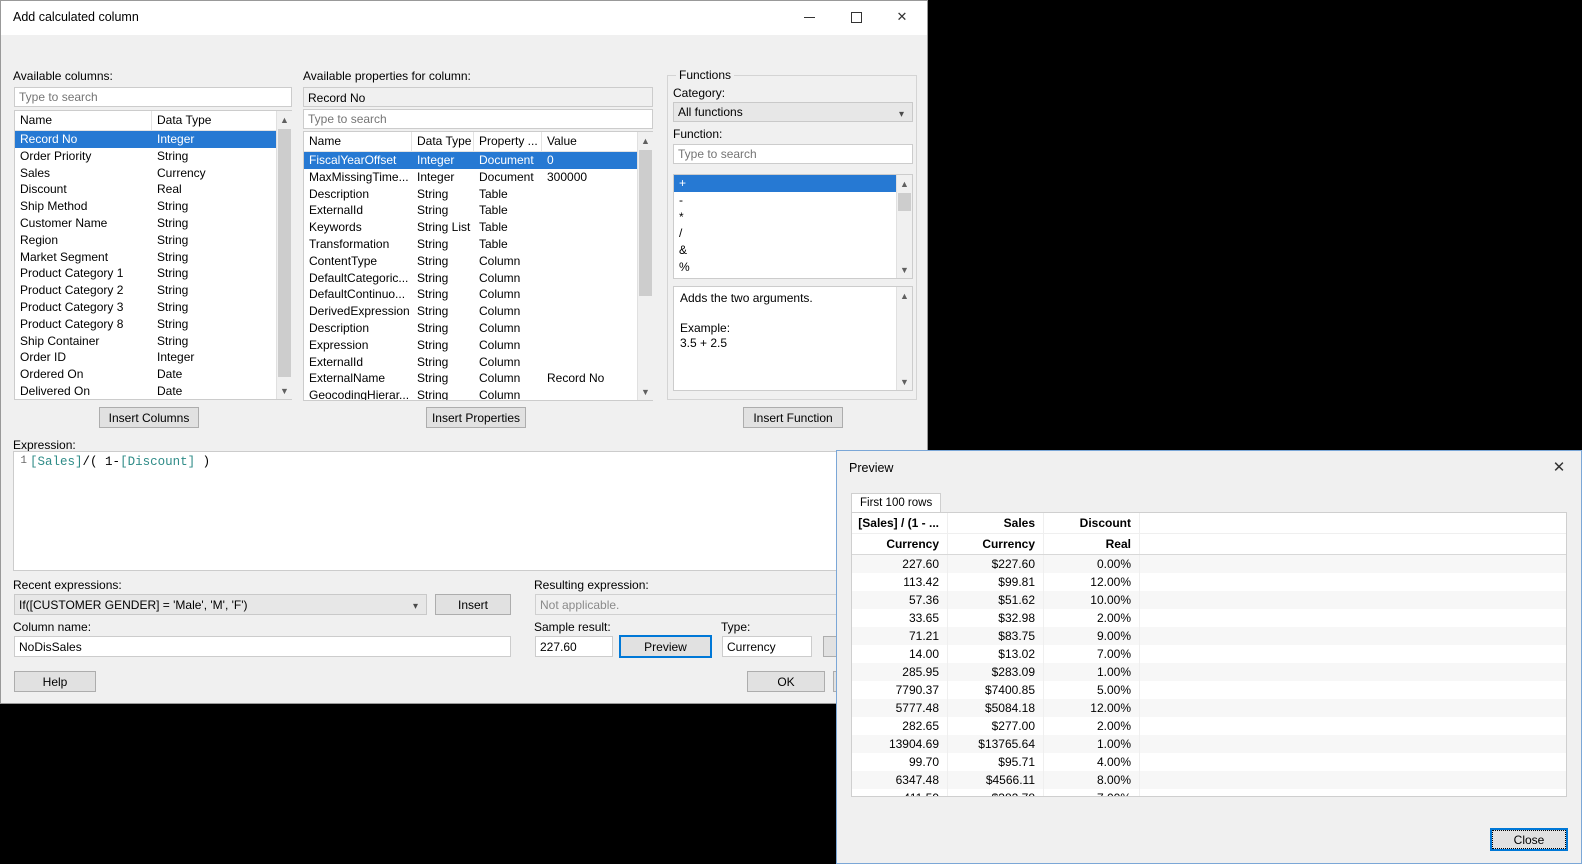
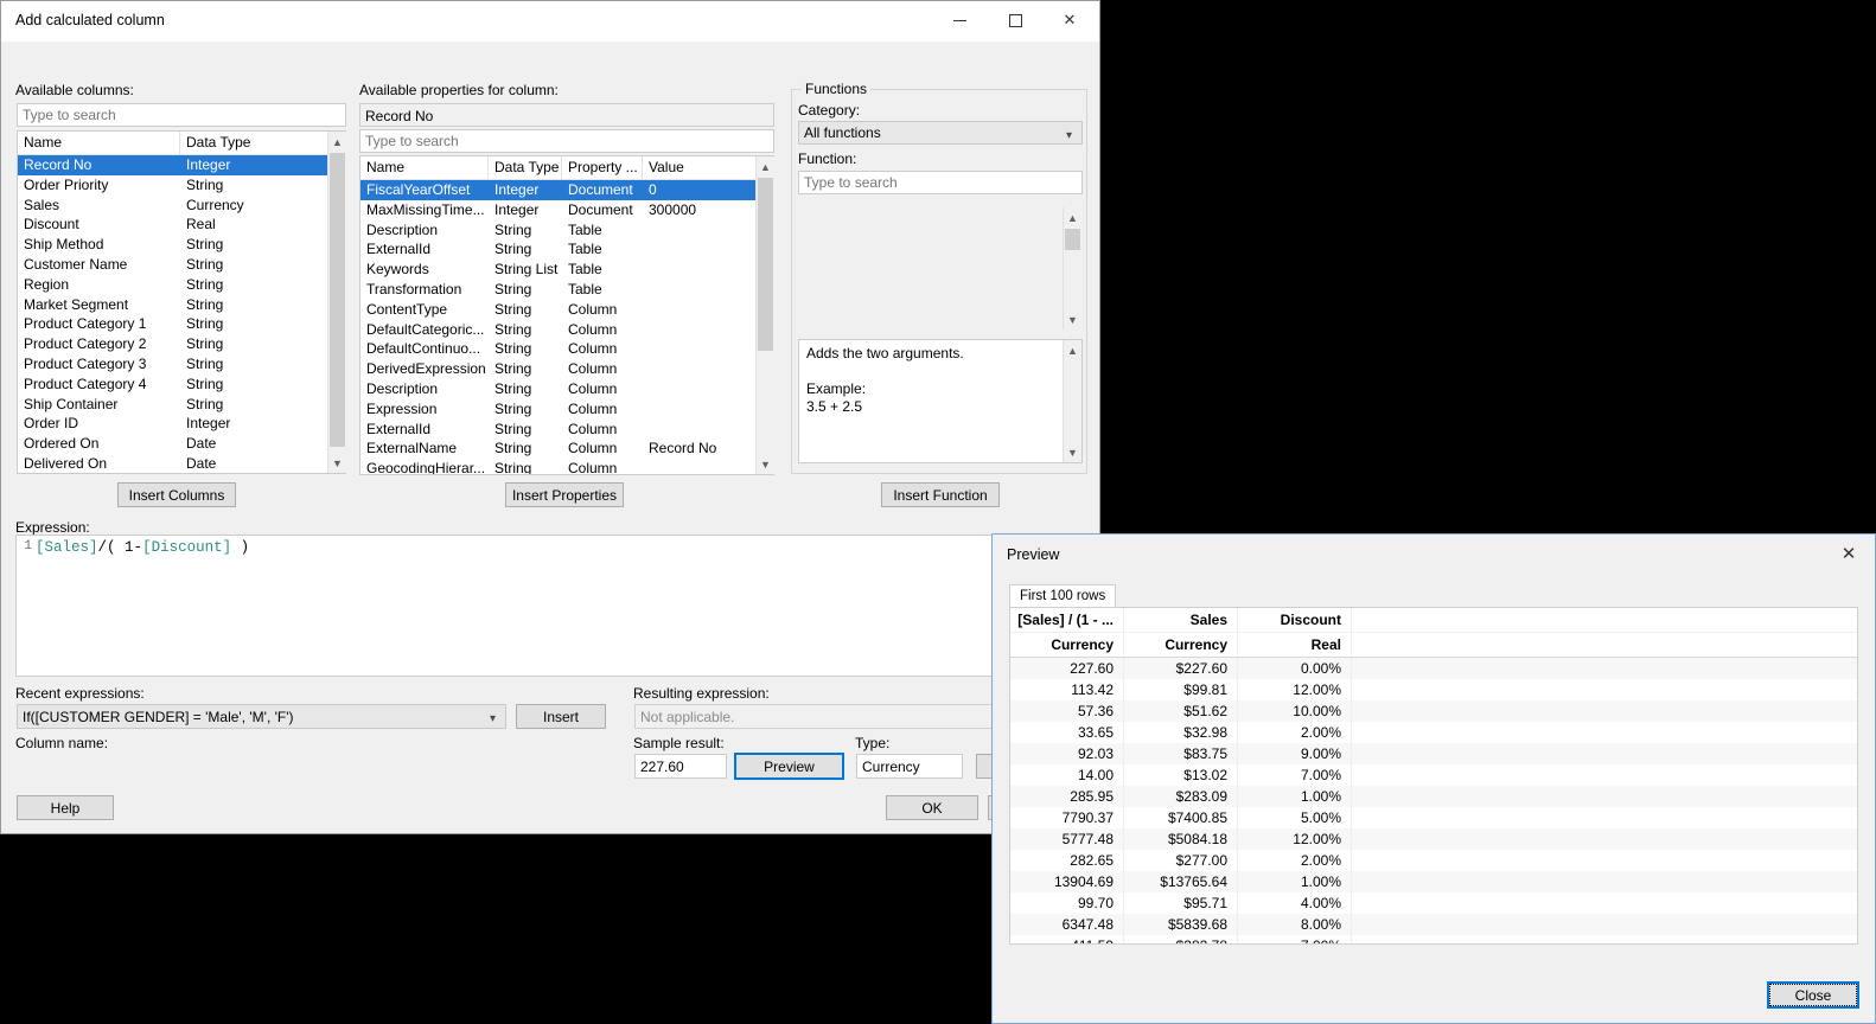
  Add calculated column
  ✕
  Available columns:
  Type to search
  Name
  Data Type
  Record No
  Integer
  Order Priority
  String
  Sales
  Currency
  Discount
  Real
  Ship Method
  String
  Customer Name
  String
  Region
  String
  Market Segment
  String
  Product Category 1
  String
  Product Category 2
  String
  Product Category 3
  String
- Product Category 8
+ Product Category 4
  String
  Ship Container
  String
  Order ID
  Integer
  Ordered On
  Date
  Delivered On
  Date
  ▲
  ▼
  Insert Columns
  Available properties for column:
  Record No
  Type to search
  Name
  Data Type
  Property ...
  Value
  FiscalYearOffset
  Integer
  Document
  0
  MaxMissingTime...
  Integer
  Document
  300000
  Description
  String
  Table
  ExternalId
  String
  Table
  Keywords
  String List
  Table
  Transformation
  String
  Table
  ContentType
  String
  Column
  DefaultCategoric...
  String
  Column
  DefaultContinuo...
  String
  Column
  DerivedExpression
  String
  Column
  Description
  String
  Column
  Expression
  String
  Column
  ExternalId
  String
  Column
  ExternalName
  String
  Column
  Record No
  GeocodingHierar...
  String
  Column
  ▲
  ▼
  Insert Properties
  Functions
  Category:
  All functions
  ▾
  Function:
  Type to search
- +
- -
- *
- /
- &
- %
  ▲
  ▼
  Adds the two arguments.
  Example:
  3.5 + 2.5
  ▲
  ▼
  Insert Function
  Expression:
  1
  [Sales]/( 1-[Discount] )
  Recent expressions:
  If([CUSTOMER GENDER] = 'Male', 'M', 'F')
  ▾
  Insert
  Column name:
- NoDisSales
  Resulting expression:
  Not applicable.
  Sample result:
  227.60
  Preview
  Type:
  Currency
  Help
  OK
  Preview
  ✕
  First 100 rows
  [Sales] / (1 - ...
  Sales
  Discount
  Currency
  Currency
  Real
  227.60
  $227.60
  0.00%
  113.42
  $99.81
  12.00%
  57.36
  $51.62
  10.00%
  33.65
  $32.98
  2.00%
- 71.21
+ 92.03
  $83.75
  9.00%
  14.00
  $13.02
  7.00%
  285.95
  $283.09
  1.00%
  7790.37
  $7400.85
  5.00%
  5777.48
  $5084.18
  12.00%
  282.65
  $277.00
  2.00%
  13904.69
  $13765.64
  1.00%
  99.70
  $95.71
  4.00%
  6347.48
- $4566.11
+ $5839.68
  8.00%
  Close
